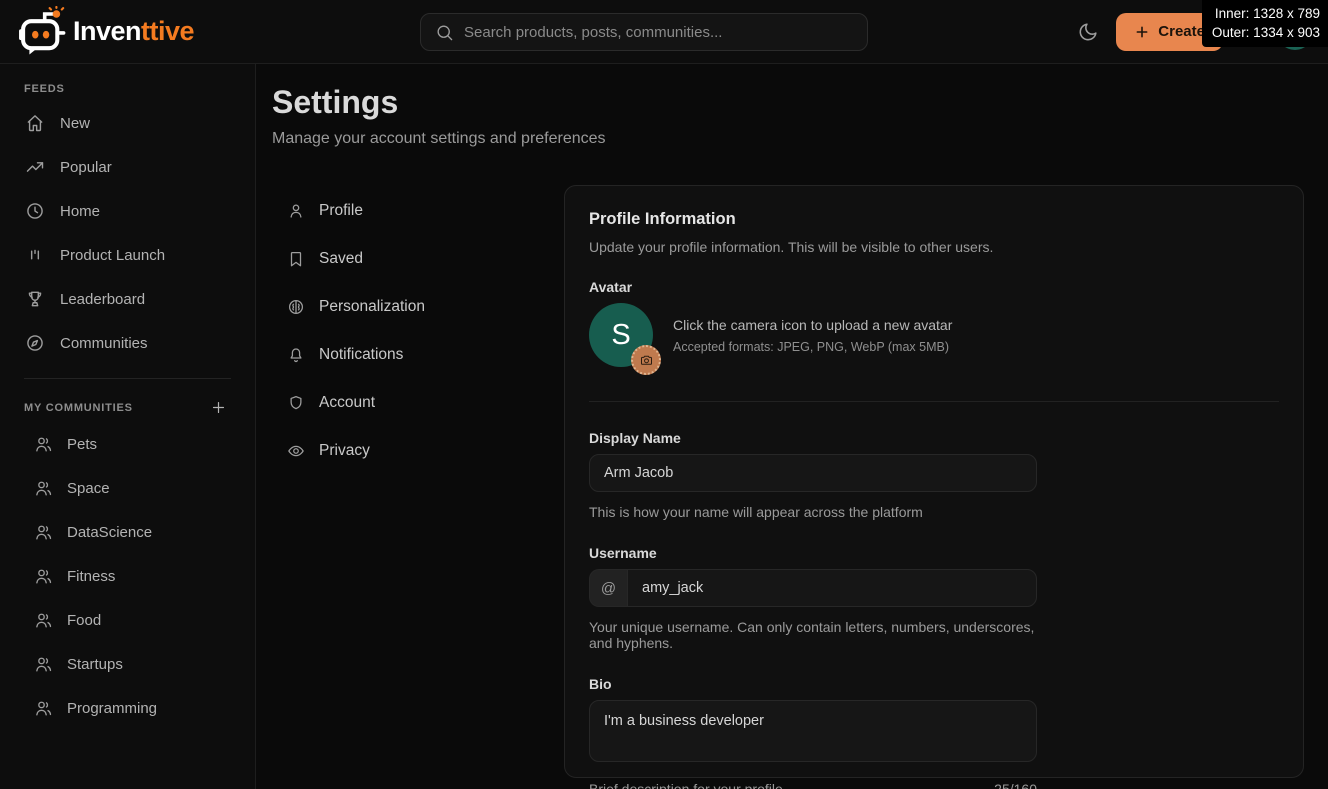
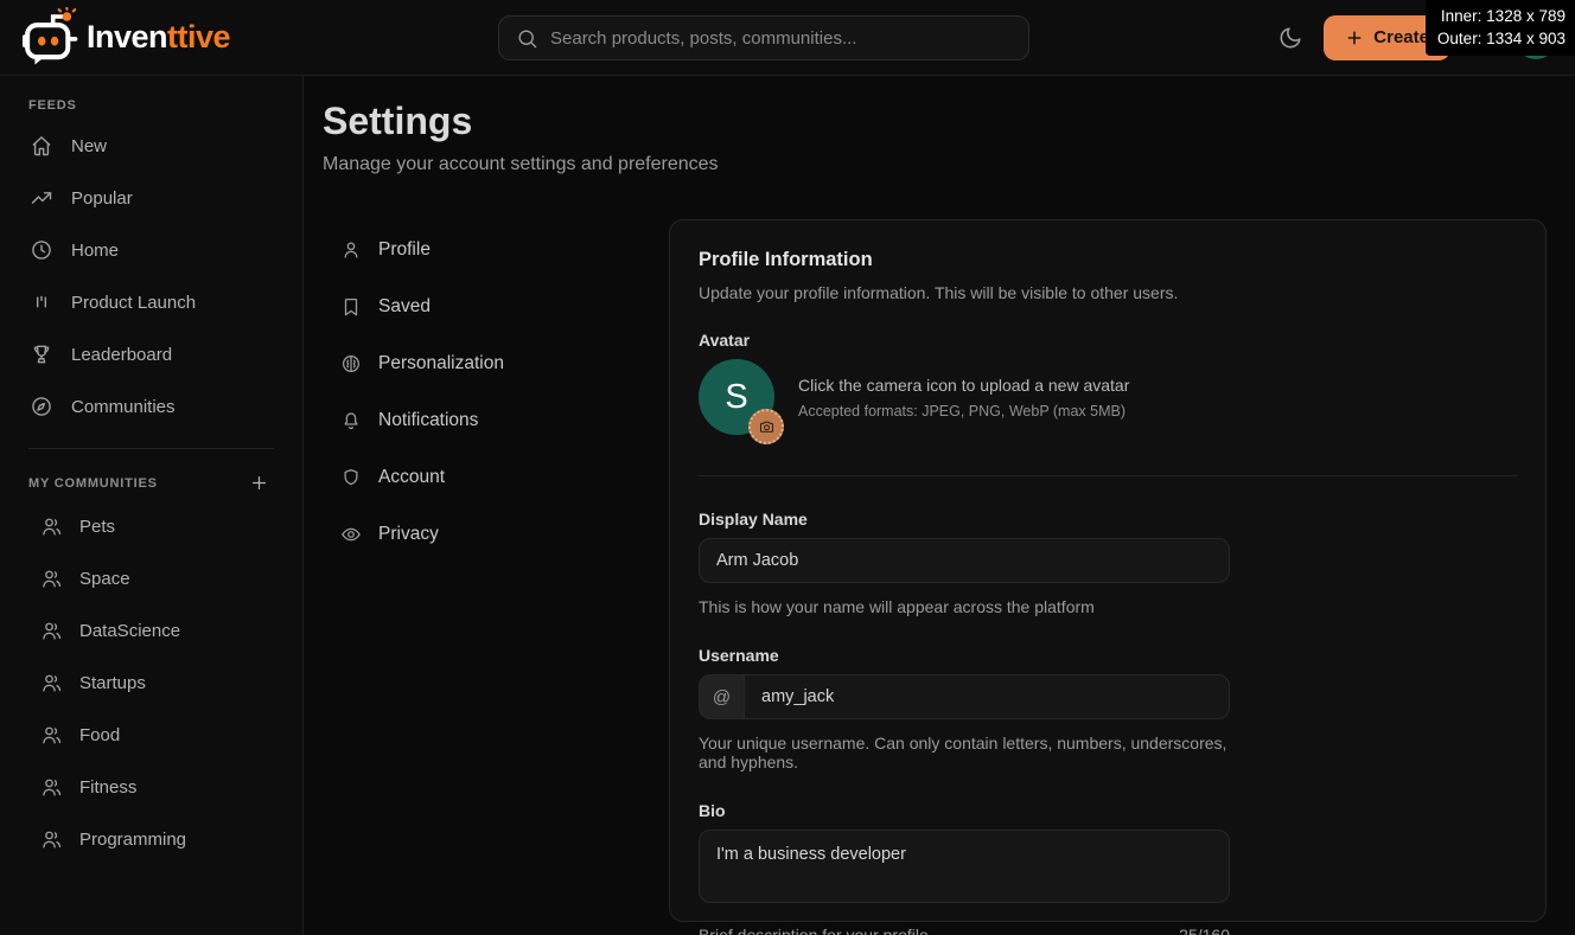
  Inven
  ttive
  Search products, posts, communities...
  Create
  Inner: 1328 x 789
  Outer: 1334 x 903
  FEEDS
  New
  Popular
  Home
  Product Launch
  Leaderboard
  Communities
  MY COMMUNITIES
  Pets
  Space
  DataScience
- Fitness
+ Startups
  Food
- Startups
+ Fitness
  Programming
  Settings
  Manage your account settings and preferences
  Profile
  Saved
  Personalization
  Notifications
  Account
  Privacy
  Profile Information
  Update your profile information. This will be visible to other users.
  Avatar
  S
  Click the camera icon to upload a new avatar
  Accepted formats: JPEG, PNG, WebP (max 5MB)
  Display Name
  Arm Jacob
  This is how your name will appear across the platform
  Username
  @
  amy_jack
  Your unique username. Can only contain letters, numbers, underscores, and hyphens.
  Bio
  I'm a business developer
